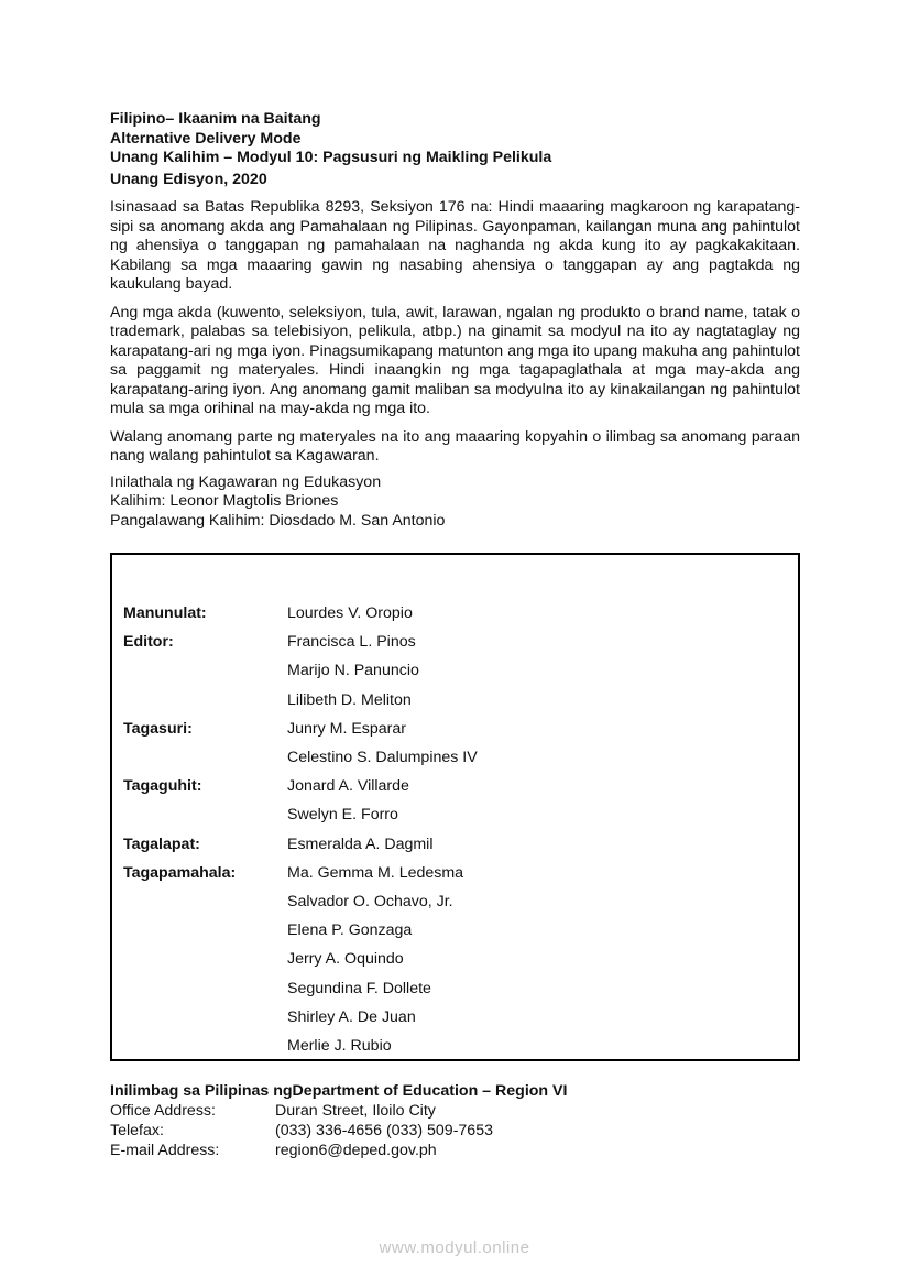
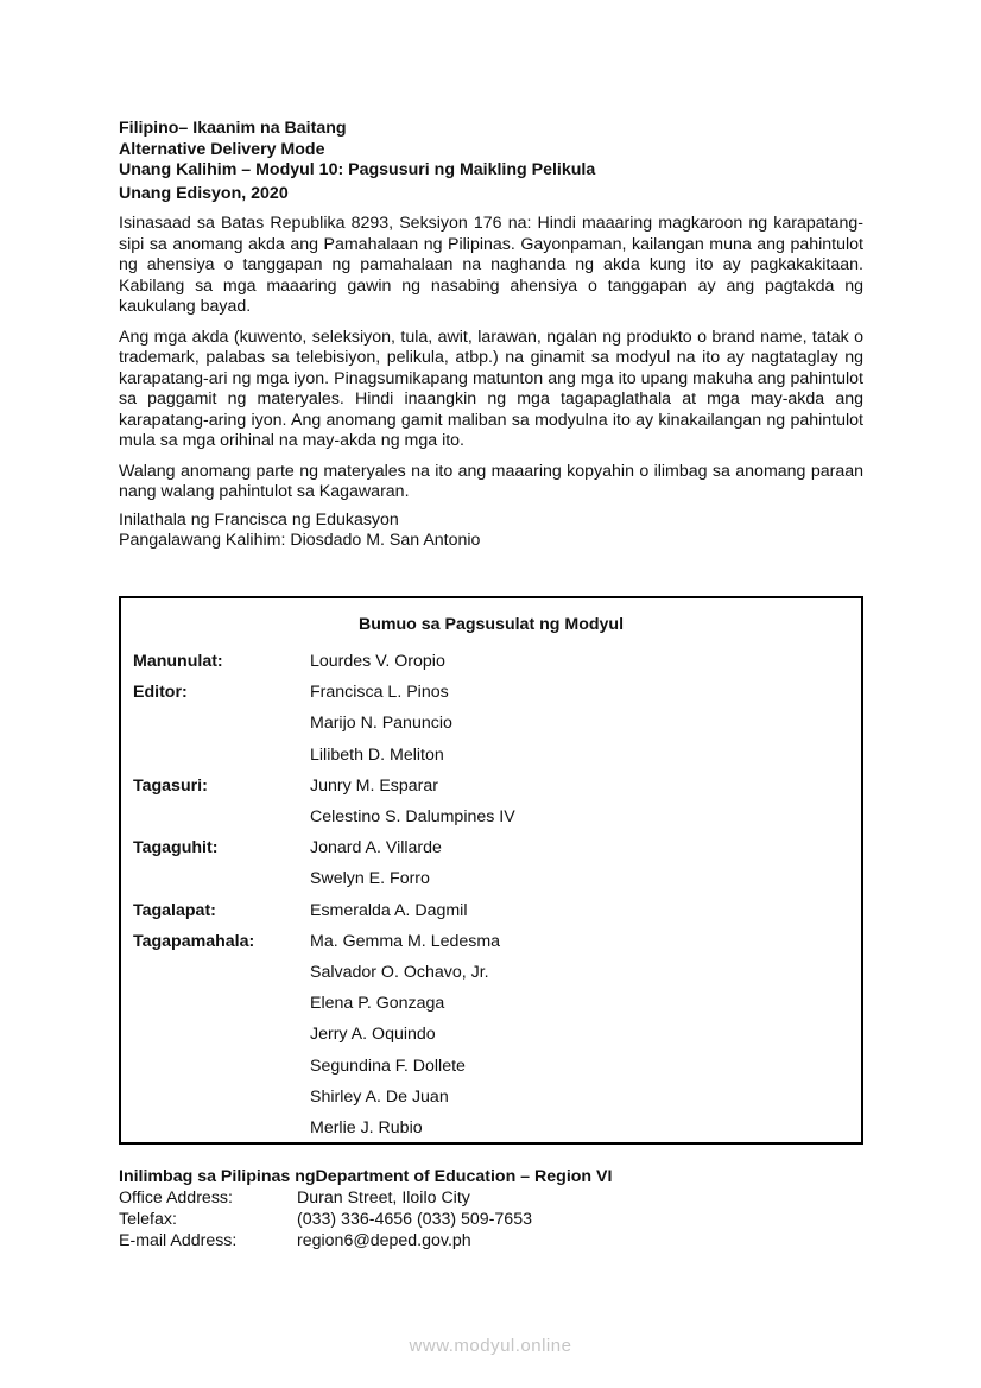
  Filipino– Ikaanim na Baitang
  Alternative Delivery Mode
  Unang Kalihim – Modyul 10: Pagsusuri ng Maikling Pelikula
  Unang Edisyon, 2020
  Isinasaad sa Batas Republika 8293, Seksiyon 176 na: Hindi maaaring magkaroon ng karapatang-sipi sa anomang akda ang Pamahalaan ng Pilipinas. Gayonpaman, kailangan muna ang pahintulot ng ahensiya o tanggapan ng pamahalaan na naghanda ng akda kung ito ay pagkakakitaan. Kabilang sa mga maaaring gawin ng nasabing ahensiya o tanggapan ay ang pagtakda ng kaukulang bayad.
  Ang mga akda (kuwento, seleksiyon, tula, awit, larawan, ngalan ng produkto o brand name, tatak o trademark, palabas sa telebisiyon, pelikula, atbp.) na ginamit sa modyul na ito ay nagtataglay ng karapatang-ari ng mga iyon. Pinagsumikapang matunton ang mga ito upang makuha ang pahintulot sa paggamit ng materyales. Hindi inaangkin ng mga tagapaglathala at mga may-akda ang karapatang-aring iyon. Ang anomang gamit maliban sa modyulna ito ay kinakailangan ng pahintulot mula sa mga orihinal na may-akda ng mga ito.
  Walang anomang parte ng materyales na ito ang maaaring kopyahin o ilimbag sa anomang paraan nang walang pahintulot sa Kagawaran.
- Inilathala ng Kagawaran ng Edukasyon
+ Inilathala ng Francisca ng Edukasyon
- Kalihim: Leonor Magtolis Briones
  Pangalawang Kalihim: Diosdado M. San Antonio
+ Bumuo sa Pagsusulat ng Modyul
  Manunulat:
  Lourdes V. Oropio
  Editor:
  Francisca L. Pinos
  Marijo N. Panuncio
  Lilibeth D. Meliton
  Tagasuri:
  Junry M. Esparar
  Celestino S. Dalumpines IV
  Tagaguhit:
  Jonard A. Villarde
  Swelyn E. Forro
  Tagalapat:
  Esmeralda A. Dagmil
  Tagapamahala:
  Ma. Gemma M. Ledesma
  Salvador O. Ochavo, Jr.
  Elena P. Gonzaga
  Jerry A. Oquindo
  Segundina F. Dollete
  Shirley A. De Juan
  Merlie J. Rubio
  Inilimbag sa Pilipinas ngDepartment of Education – Region VI
  Office Address:
  Duran Street, Iloilo City
  Telefax:
  (033) 336-4656 (033) 509-7653
  E-mail Address:
  region6@deped.gov.ph
  www.modyul.online
